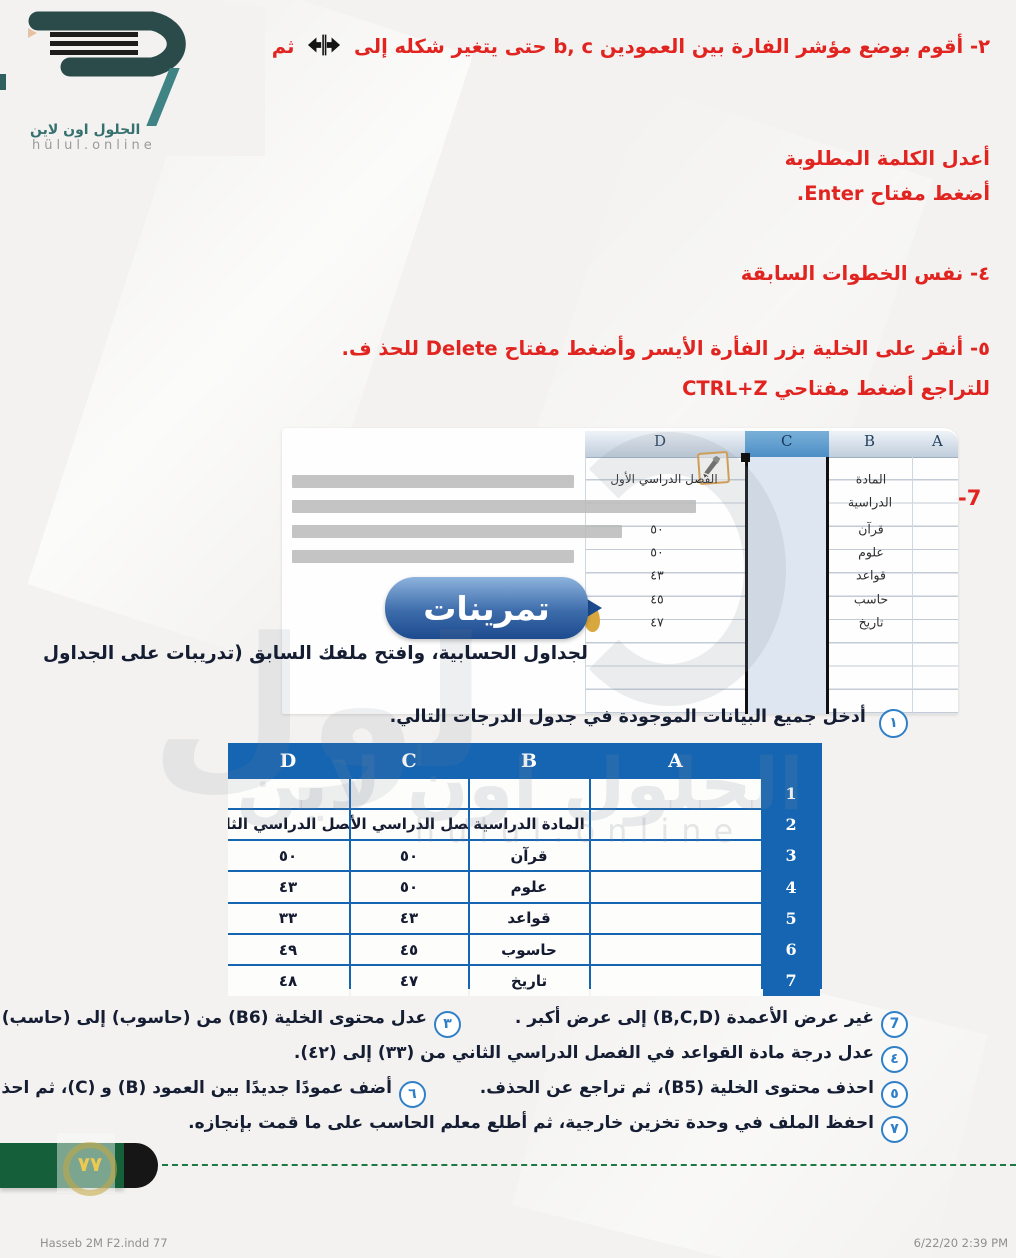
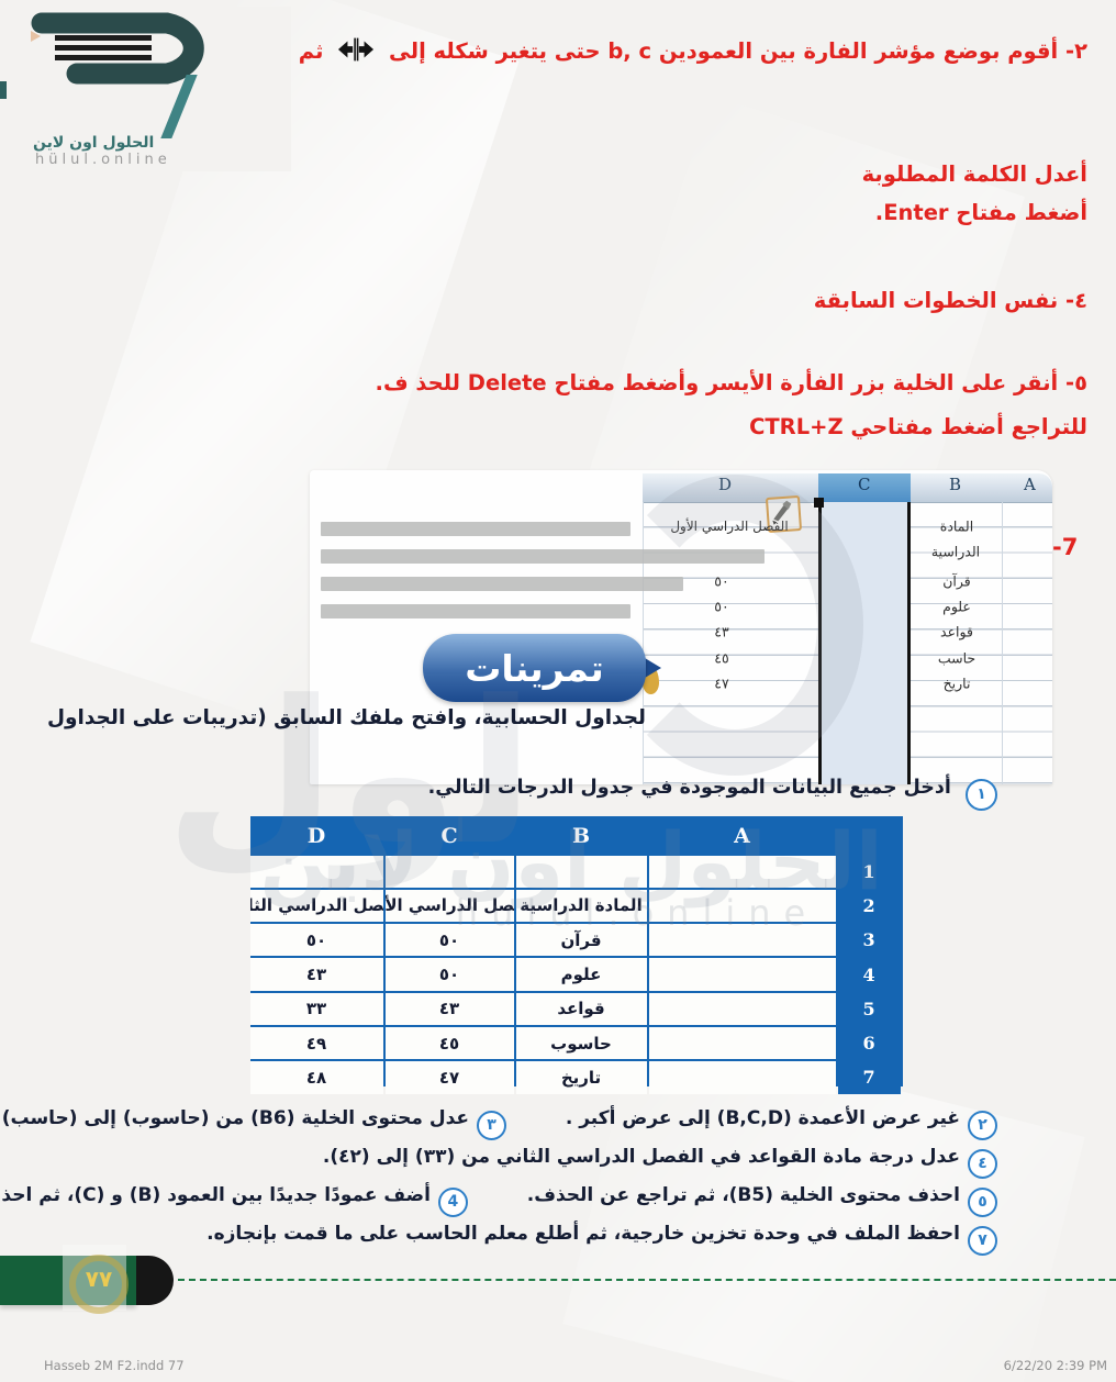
  ٢- أقوم بوضع مؤشر الفارة بين العمودين b, c حتى يتغير شكله إلى ثم
  أعدل الكلمة المطلوبة
  أضغط مفتاح Enter.
  ٤- نفس الخطوات السابقة
  ٥- أنقر على الخلية بزر الفأرة الأيسر وأضغط مفتاح Delete للحذ ف.
  للتراجع أضغط مفتاحي CTRL+Z
  7-
  الحلول اون لاين
  hülul.online
  D
  C
  B
  A
  الفصل الدراسي الأول
  ٥٠
  ٥٠
  ٤٣
  ٤٥
  ٤٧
  المادة
  الدراسية
  قرآن
  علوم
  قواعد
  حاسب
  تاريخ
  لول
  الحلول اون لاين
  hulul.online
  تمرينات
  لجداول الحسابية، وافتح ملفك السابق (تدريبات على الجداول
  ١ أدخل جميع البيانات الموجودة في جدول الدرجات التالي.
  A
  B
  C
  D
  1
  2
  المادة الدراسية
  صل الدراسي الأ
  صل الدراسي الثا
  3
  قرآن
  ٥٠
  ٥٠
  4
  علوم
  ٥٠
  ٤٣
  5
  قواعد
  ٤٣
  ٣٣
  6
  حاسوب
  ٤٥
  ٤٩
  7
  تاريخ
  ٤٧
  ٤٨
- 7غير عرض الأعمدة (B,C,D) إلى عرض أكبر . ٣عدل محتوى الخلية (B6) من (حاسوب) إلى (حاسب)
+ ٢غير عرض الأعمدة (B,C,D) إلى عرض أكبر . ٣عدل محتوى الخلية (B6) من (حاسوب) إلى (حاسب)
  ٤عدل درجة مادة القواعد في الفصل الدراسي الثاني من (٣٣) إلى (٤٢).
- ٥احذف محتوى الخلية (B5)، ثم تراجع عن الحذف. ٦أضف عمودًا جديدًا بين العمود (B) و (C)، ثم احذ
+ ٥احذف محتوى الخلية (B5)، ثم تراجع عن الحذف. 4أضف عمودًا جديدًا بين العمود (B) و (C)، ثم احذ
  ٧احفظ الملف في وحدة تخزين خارجية، ثم أطلع معلم الحاسب على ما قمت بإنجازه.
  ٧٧
  Hasseb 2M F2.indd 77
  6/22/20 2:39 PM
